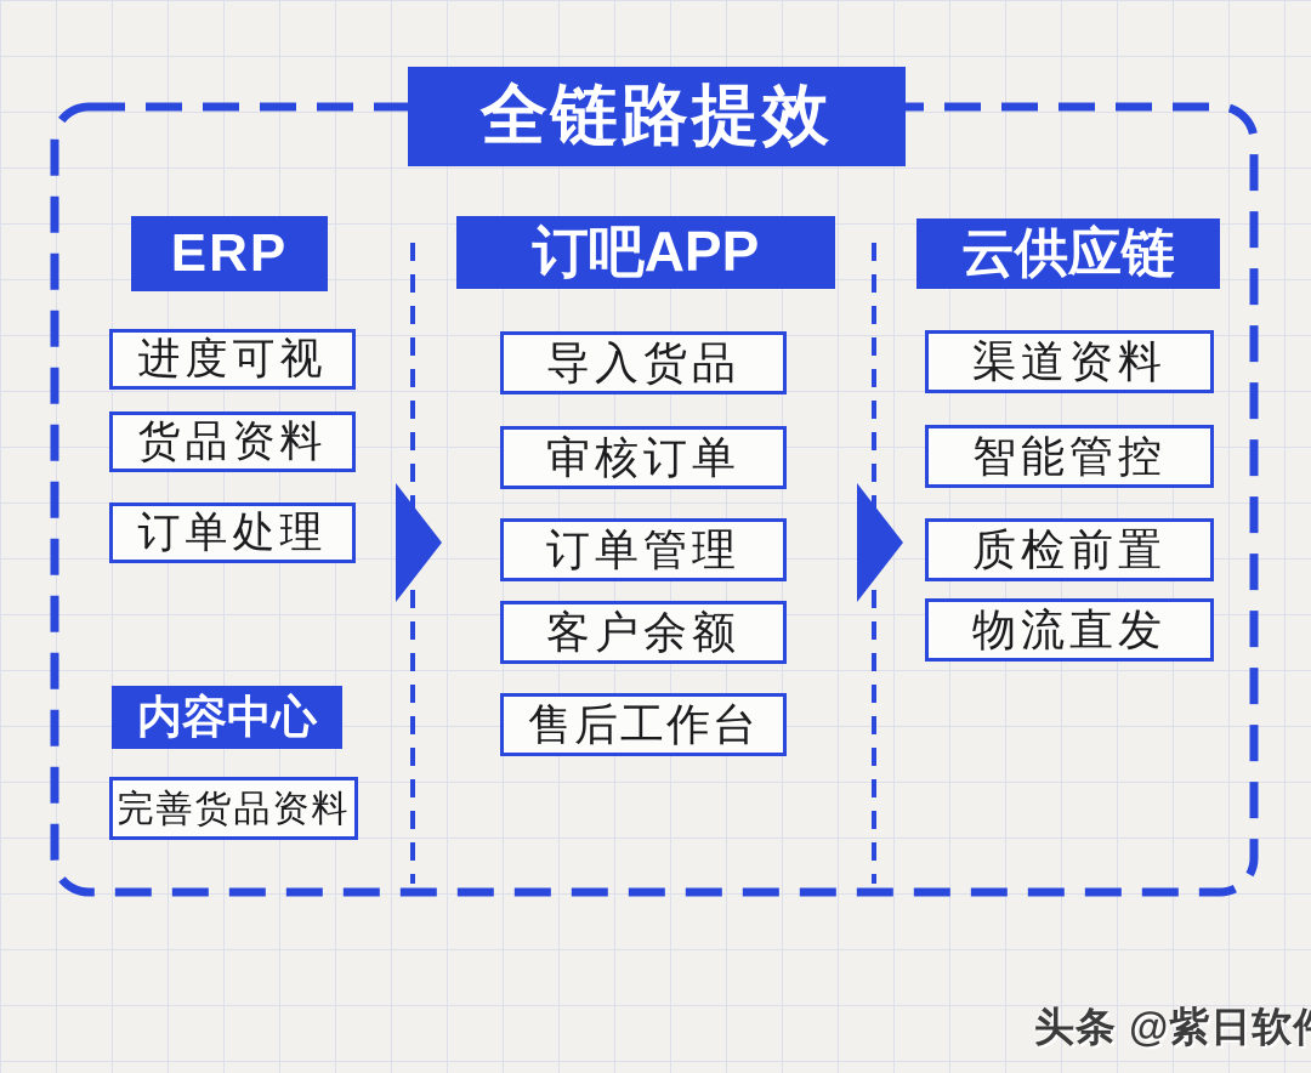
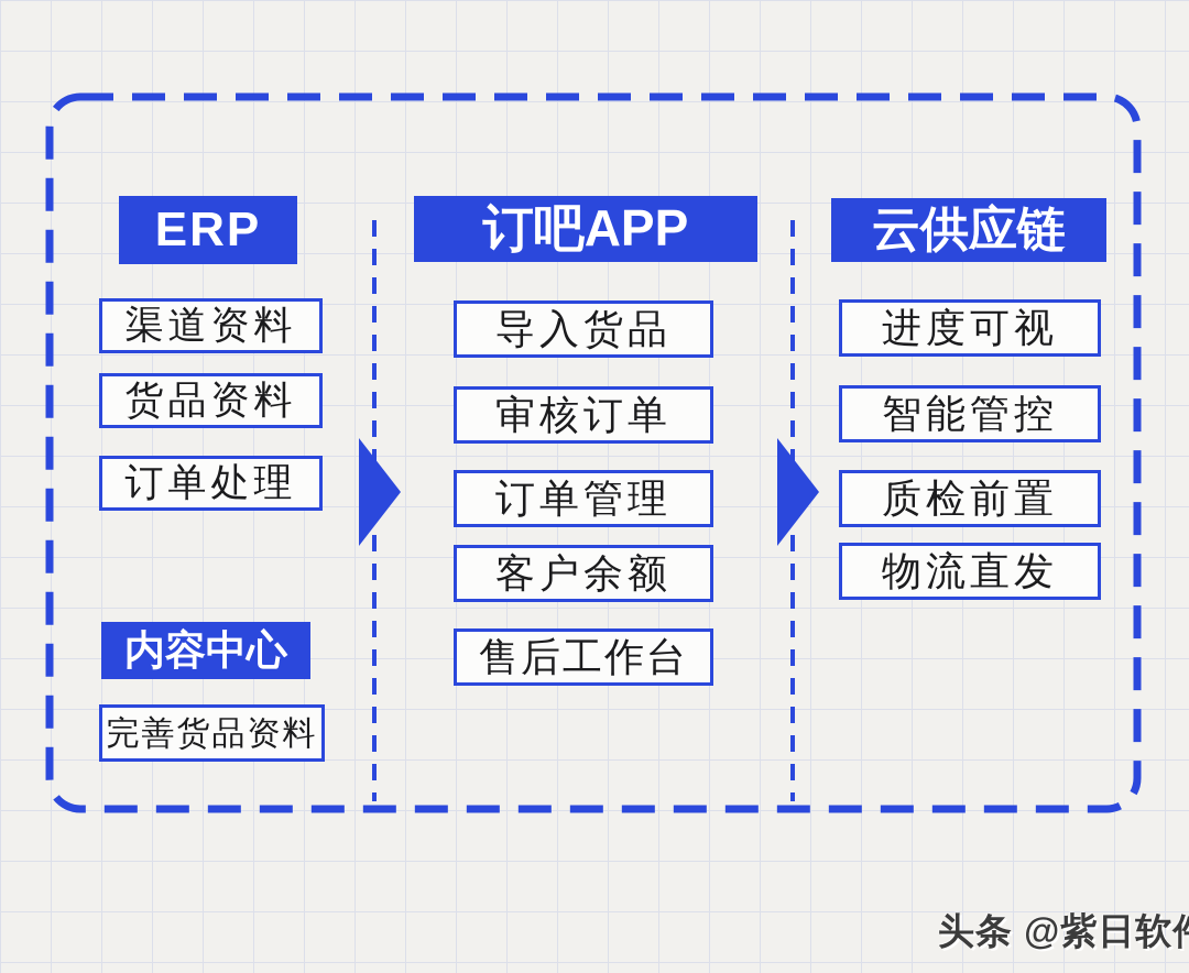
- 全链路提效
  ERP
- 进度可视
+ 渠道资料
  货品资料
  订单处理
  内容中心
  完善货品资料
  订吧APP
  导入货品
  审核订单
  订单管理
  客户余额
  售后工作台
  云供应链
- 渠道资料
+ 进度可视
  智能管控
  质检前置
  物流直发
  头条 @紫日软
